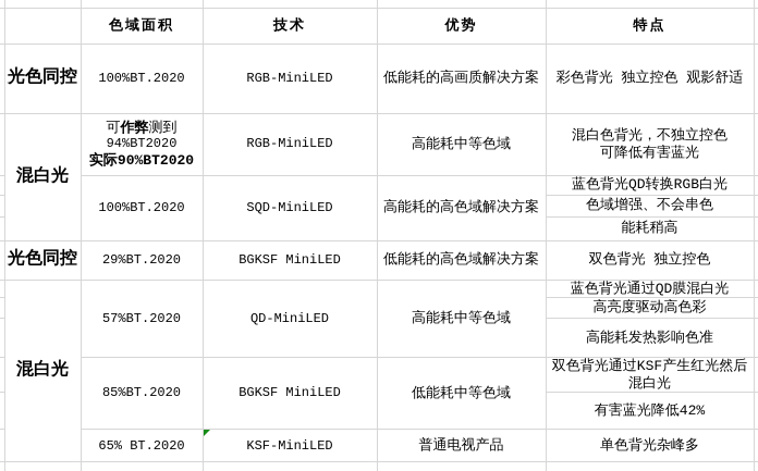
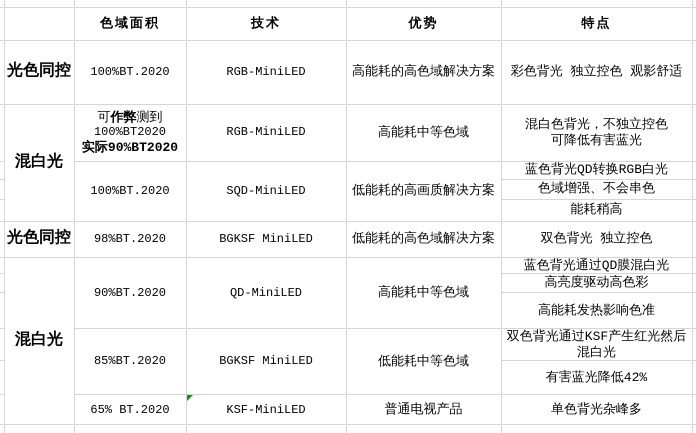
  		色域面积	技术	优势	特点
- 	光色同控	100%BT.2020	RGB-MiniLED	低能耗的高画质解决方案	彩色背光 独立控色 观影舒适
+ 	光色同控	100%BT.2020	RGB-MiniLED	高能耗的高色域解决方案	彩色背光 独立控色 观影舒适
- 	混白光	可作弊测到 94%BT2020 实际90%BT2020	RGB-MiniLED	高能耗中等色域	混白色背光，不独立控色 可降低有害蓝光
+ 	混白光	可作弊测到 100%BT2020 实际90%BT2020	RGB-MiniLED	高能耗中等色域	混白色背光，不独立控色 可降低有害蓝光
- 	100%BT.2020	SQD-MiniLED	高能耗的高色域解决方案	蓝色背光QD转换RGB白光
+ 	100%BT.2020	SQD-MiniLED	低能耗的高画质解决方案	蓝色背光QD转换RGB白光
  	色域增强、不会串色
  	能耗稍高
- 	光色同控	29%BT.2020	BGKSF MiniLED	低能耗的高色域解决方案	双色背光 独立控色
+ 	光色同控	98%BT.2020	BGKSF MiniLED	低能耗的高色域解决方案	双色背光 独立控色
- 	混白光	57%BT.2020	QD-MiniLED	高能耗中等色域	蓝色背光通过QD膜混白光
+ 	混白光	90%BT.2020	QD-MiniLED	高能耗中等色域	蓝色背光通过QD膜混白光
  	高亮度驱动高色彩
  	高能耗发热影响色准
  	85%BT.2020	BGKSF MiniLED	低能耗中等色域	双色背光通过KSF产生红光然后混白光
  	有害蓝光降低42%
  	65% BT.2020	KSF-MiniLED	普通电视产品	单色背光杂峰多
